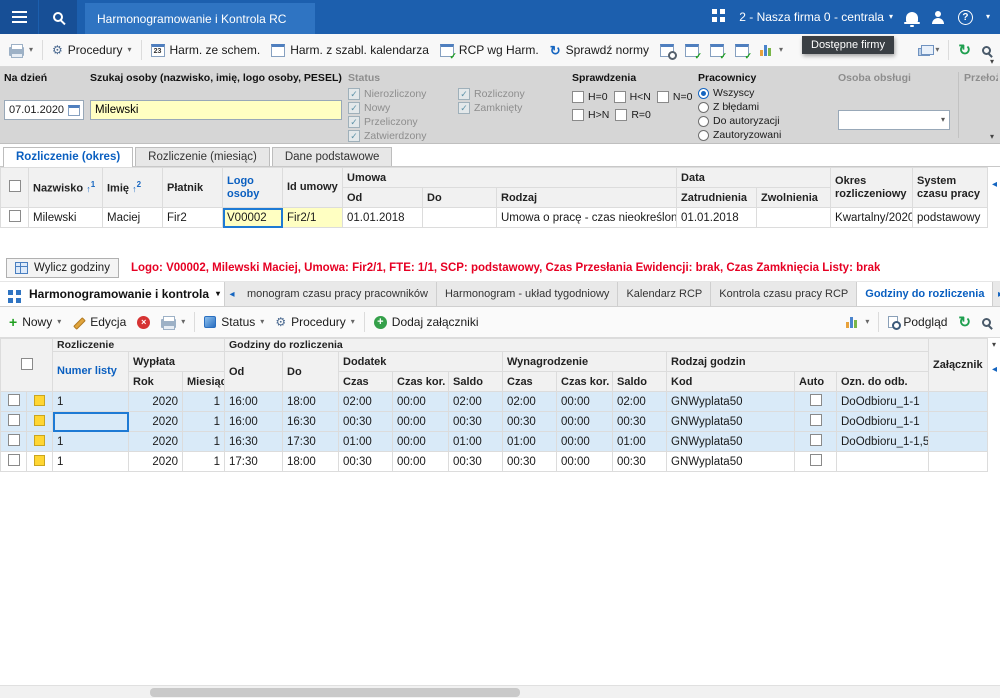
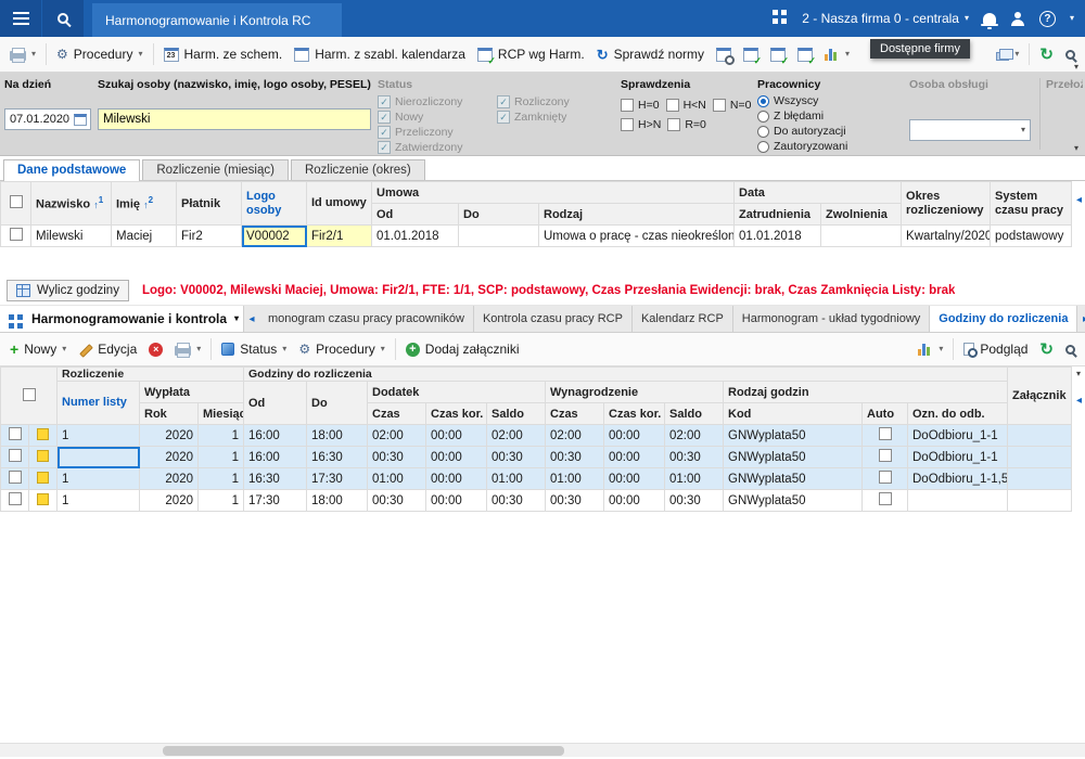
  Harmonogramowanie i Kontrola RC
  2 - Nasza firma 0 - centrala
  Dostępne firmy
  Procedury
  Harm. ze schem.
  Harm. z szabl. kalendarza
  RCP wg Harm.
  Sprawdź normy
  ▾
  Na dzień
  07.01.2020
  Szukaj osoby (nazwisko, imię, logo osoby, PESEL)
  Milewski
  Status
  Nierozliczony
  Nowy
  Przeliczony
  Zatwierdzony
  Rozliczony
  Zamknięty
  Sprawdzenia
  H=0
  H<N
  N=0
  H>N
  R=0
  Pracownicy
  Wszyscy
  Z błędami
  Do autoryzacji
  Zautoryzowani
  Osoba obsługi
  Przeło
  ▾
- Rozliczenie (okres)
+ Dane podstawowe
  Rozliczenie (miesiąc)
- Dane podstawowe
+ Rozliczenie (okres)
  	Nazwisko 1	Imię 2	Płatnik	Logo osoby	Id umowy	Umowa	Data	Okres rozliczeniowy	System czasu pracy
  Od	Do	Rodzaj	Zatrudnienia	Zwolnienia
  	Milewski	Maciej	Fir2	V00002	Fir2/1	01.01.2018		Umowa o pracę - czas nieokreślon	01.01.2018		Kwartalny/2020	podstawowy
  Wylicz godziny
  Logo: V00002, Milewski Maciej, Umowa: Fir2/1, FTE: 1/1, SCP: podstawowy, Czas Przesłania Ewidencji: brak, Czas Zamknięcia Listy: brak
  Harmonogramowanie i kontrola
  monogram czasu pracy pracowników
- Harmonogram - układ tygodniowy
+ Kontrola czasu pracy RCP
  Kalendarz RCP
- Kontrola czasu pracy RCP
+ Harmonogram - układ tygodniowy
  Godziny do rozliczenia
  Nowy
  Edycja
  Status
  Procedury
  Dodaj załączniki
  Podgląd
  	Rozliczenie	Godziny do rozliczenia	Załącznik
  Numer listy	Wypłata	Od	Do	Dodatek	Wynagrodzenie	Rodzaj godzin
  Rok	Miesiąc	Czas	Czas kor.	Saldo	Czas	Czas kor.	Saldo	Kod	Auto	Ozn. do odb.
  		1	2020	1	16:00	18:00	02:00	00:00	02:00	02:00	00:00	02:00	GNWyplata50		DoOdbioru_1-1
  			2020	1	16:00	16:30	00:30	00:00	00:30	00:30	00:00	00:30	GNWyplata50		DoOdbioru_1-1
  		1	2020	1	16:30	17:30	01:00	00:00	01:00	01:00	00:00	01:00	GNWyplata50		DoOdbioru_1-1,5
  		1	2020	1	17:30	18:00	00:30	00:00	00:30	00:30	00:00	00:30	GNWyplata50
  ▾
